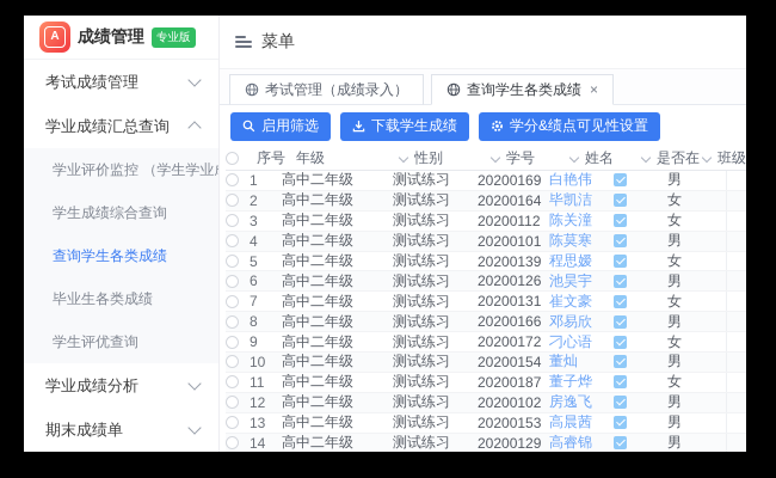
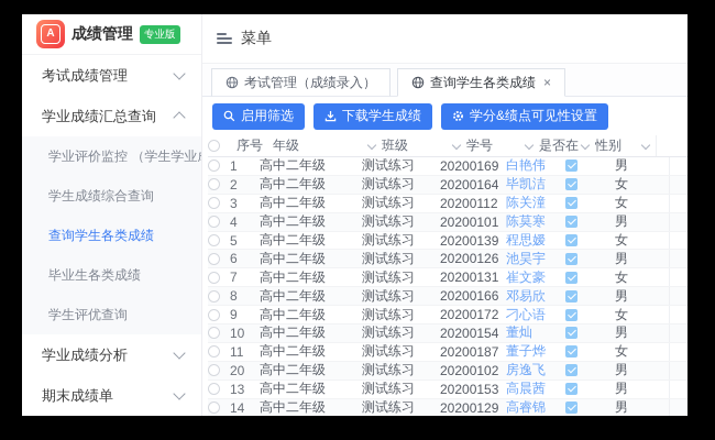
  A
  成绩管理
  专业版
  考试成绩管理
  学业成绩汇总查询
  学业评价监控 （学生学业
  学生成绩综合查询
  查询学生各类成绩
  毕业生各类成绩
  学生评优查询
  学业成绩分析
  期末成绩单
  菜单
  考试管理（成绩录入）
  查询学生各类成绩
  ×
  启用筛选
  下载学生成绩
  学分&绩点可见性设置
  序号
  年级
- 性别
+ 班级
  学号
- 姓名
  是否在
- 班级
+ 性别
  1
  高中二年级
  测试练习
  20200169
  白艳伟
  男
  2
  高中二年级
  测试练习
  20200164
  毕凯洁
  女
  3
  高中二年级
  测试练习
  20200112
  陈关潼
  女
  4
  高中二年级
  测试练习
  20200101
  陈莫寒
  男
  5
  高中二年级
  测试练习
  20200139
  程思嫒
  女
  6
  高中二年级
  测试练习
  20200126
  池昊宇
  男
  7
  高中二年级
  测试练习
  20200131
  崔文豪
  女
  8
  高中二年级
  测试练习
  20200166
  邓易欣
  男
  9
  高中二年级
  测试练习
  20200172
  刁心语
  女
  10
  高中二年级
  测试练习
  20200154
  董灿
  男
  11
  高中二年级
  测试练习
  20200187
  董子烨
  女
- 12
+ 20
  高中二年级
  测试练习
  20200102
  房逸飞
  男
  13
  高中二年级
  测试练习
  20200153
  高晨茜
  男
  14
  高中二年级
  测试练习
  20200129
  高睿锦
  男
